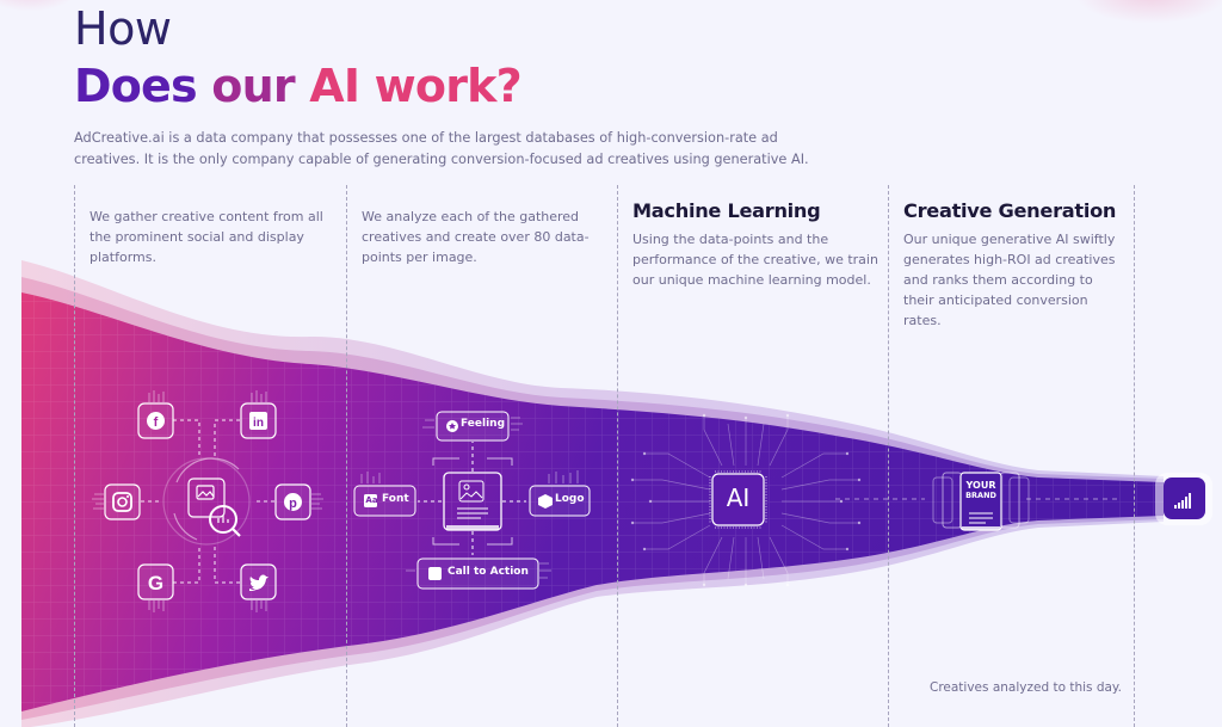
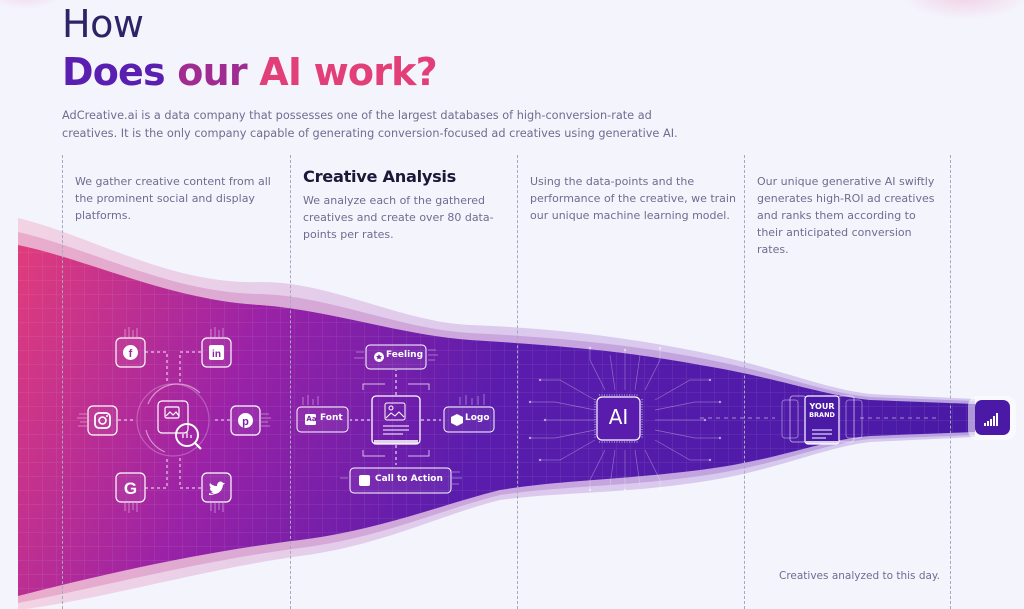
  How
  Does our AI work?
  AdCreative.ai is a data company that possesses one of the largest databases of high-conversion-rate ad creatives. It is the only company capable of generating conversion-focused ad creatives using generative AI.
  f
  in
  p
  G
  Feeling
  Aa
  Font
  Logo
  Call to Action
  AI
  YOUR
  BRAND
  We gather creative content from all the prominent social and display platforms.
+ Creative Analysis
- We analyze each of the gathered creatives and create over 80 data-points per image.
+ We analyze each of the gathered creatives and create over 80 data-points per rates.
- Machine Learning
  Using the data-points and the performance of the creative, we train our unique machine learning model.
- Creative Generation
  Our unique generative AI swiftly generates high-ROI ad creatives and ranks them according to their anticipated conversion rates.
  Creatives analyzed to this day.
